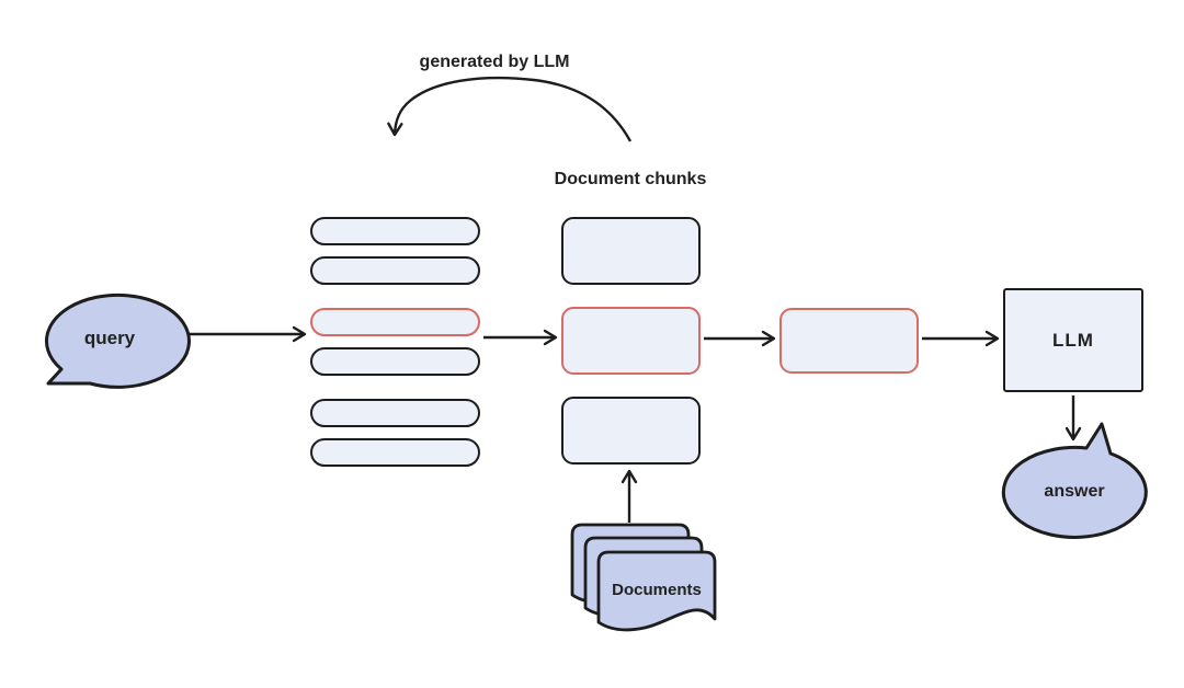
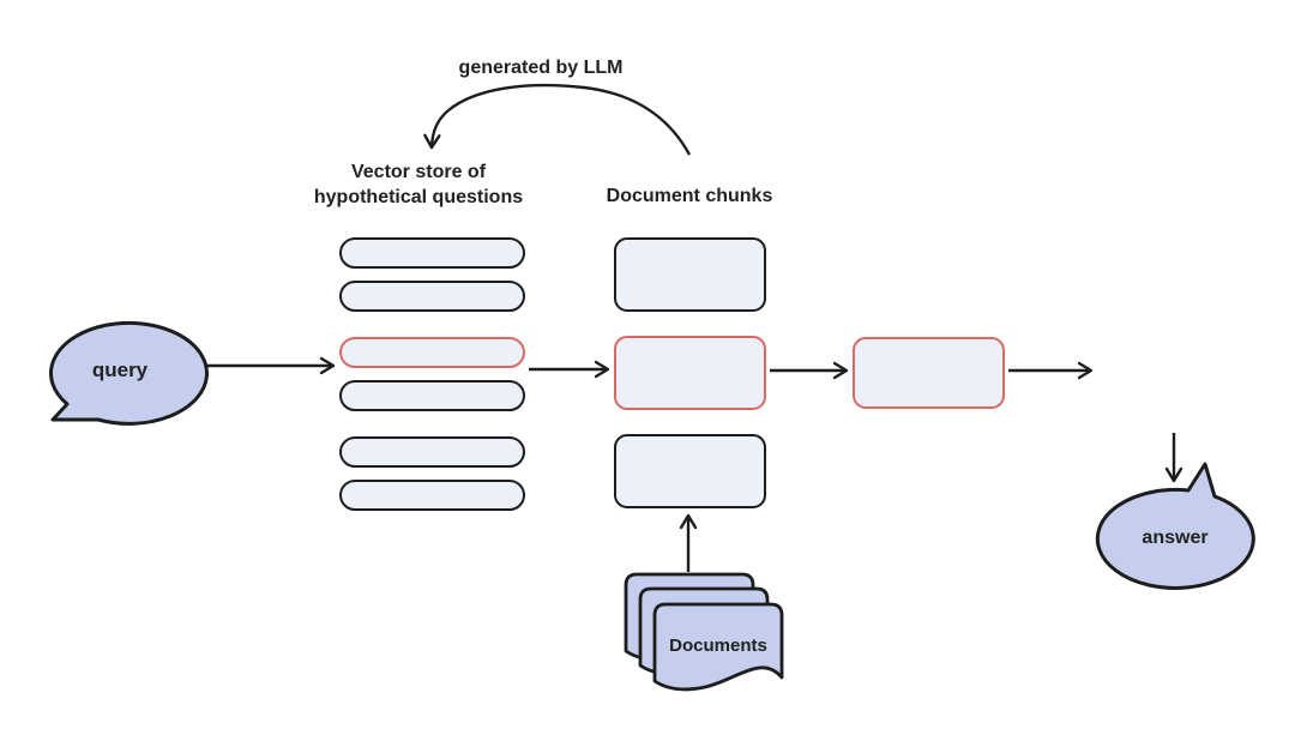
- LLM
  generated by LLM
+ Vector store of
+ hypothetical questions
  Document chunks
  query
  answer
  Documents
